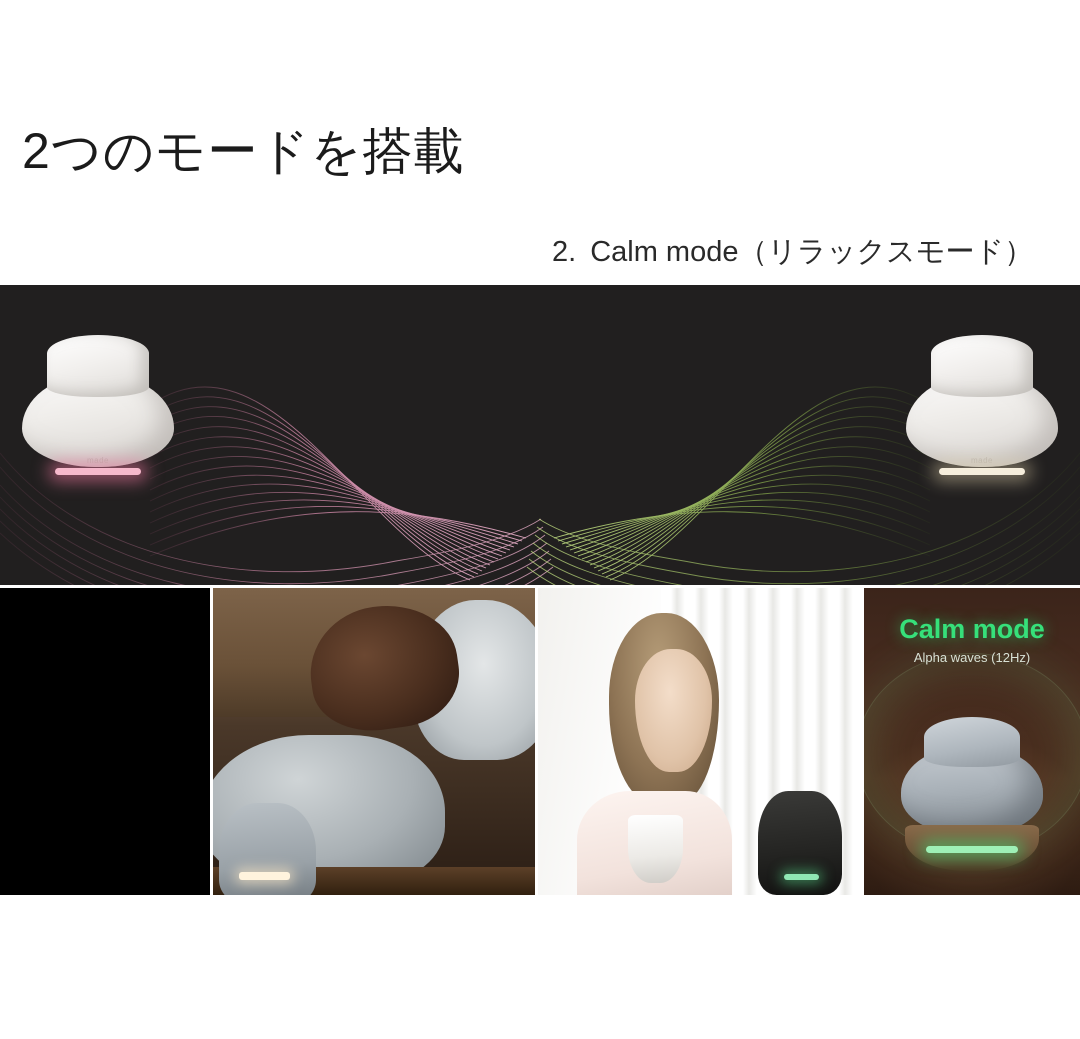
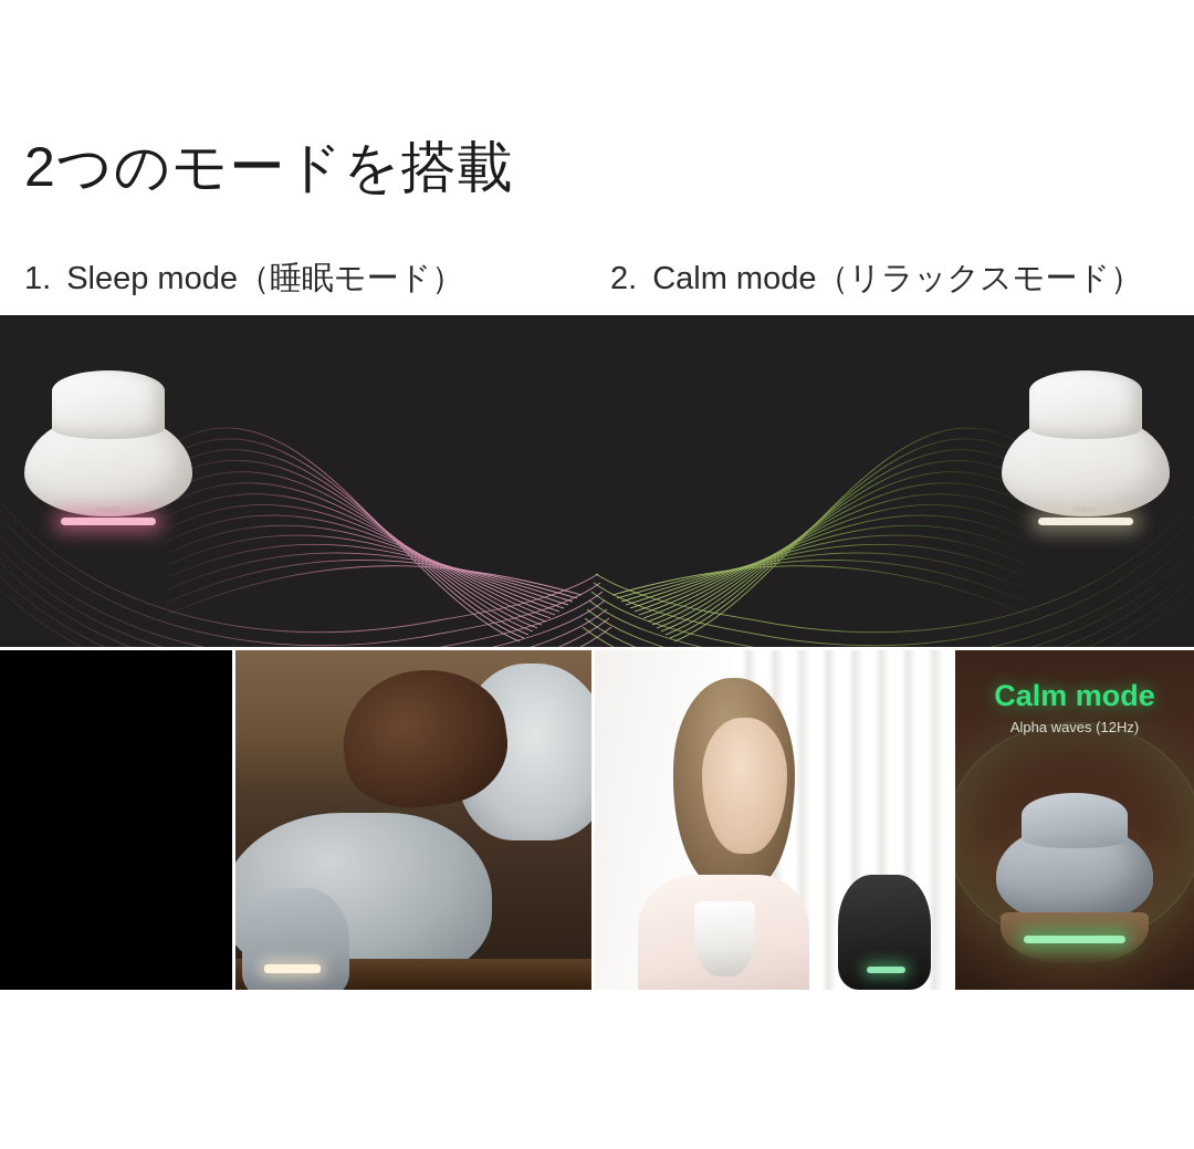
  2つのモードを搭載
+ 1. Sleep mode（睡眠モード）
  2. Calm mode（リラックスモード）
  made
  made
  Calm mode
  Alpha waves (12Hz)
